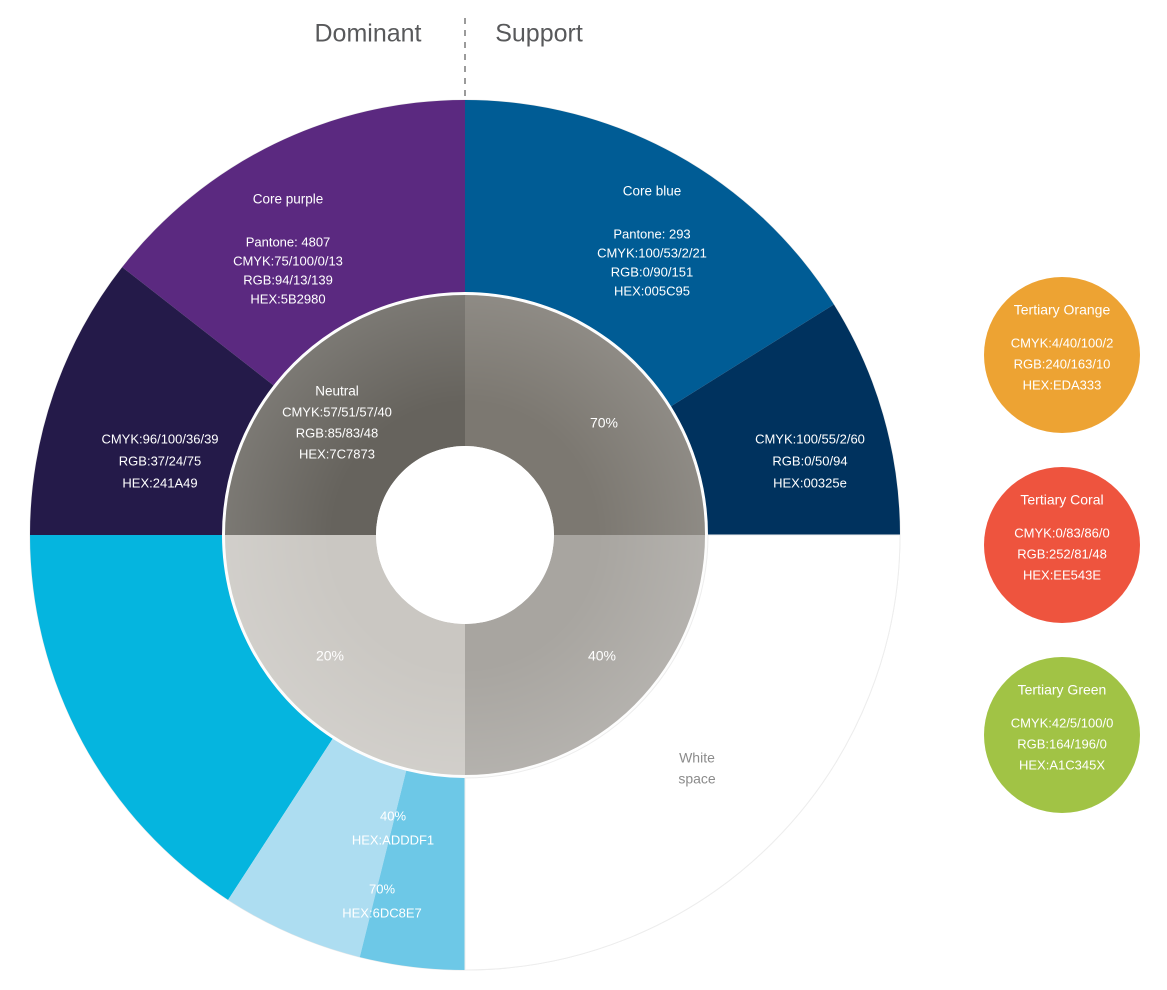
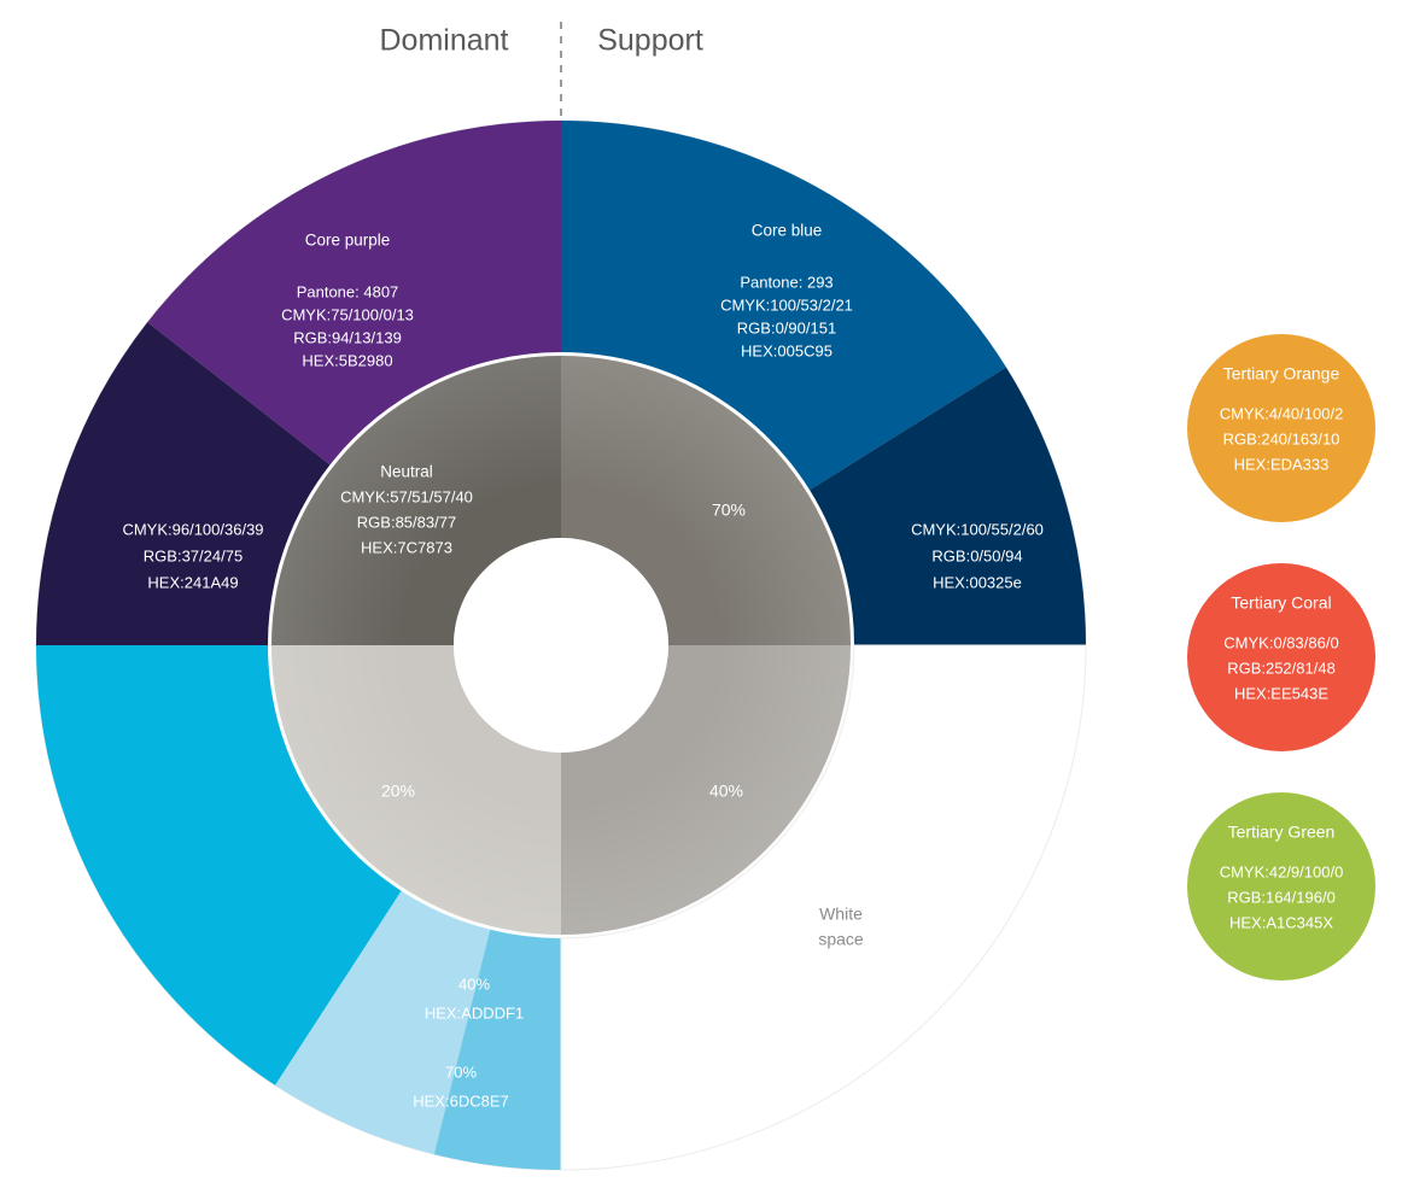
  Dominant
  Support
  Core purple
  Pantone: 4807
  CMYK:75/100/0/13
  RGB:94/13/139
  HEX:5B2980
  CMYK:96/100/36/39
  RGB:37/24/75
  HEX:241A49
  40%
  HEX:ADDDF1
  70%
  HEX:6DC8E7
  Core blue
  Pantone: 293
  CMYK:100/53/2/21
  RGB:0/90/151
  HEX:005C95
  CMYK:100/55/2/60
  RGB:0/50/94
  HEX:00325e
  White
  space
  Neutral
  CMYK:57/51/57/40
- RGB:85/83/48
+ RGB:85/83/77
  HEX:7C7873
  20%
  70%
  40%
  Tertiary Orange
  CMYK:4/40/100/2
  RGB:240/163/10
  HEX:EDA333
  Tertiary Coral
  CMYK:0/83/86/0
  RGB:252/81/48
  HEX:EE543E
  Tertiary Green
- CMYK:42/5/100/0
+ CMYK:42/9/100/0
  RGB:164/196/0
  HEX:A1C345X
